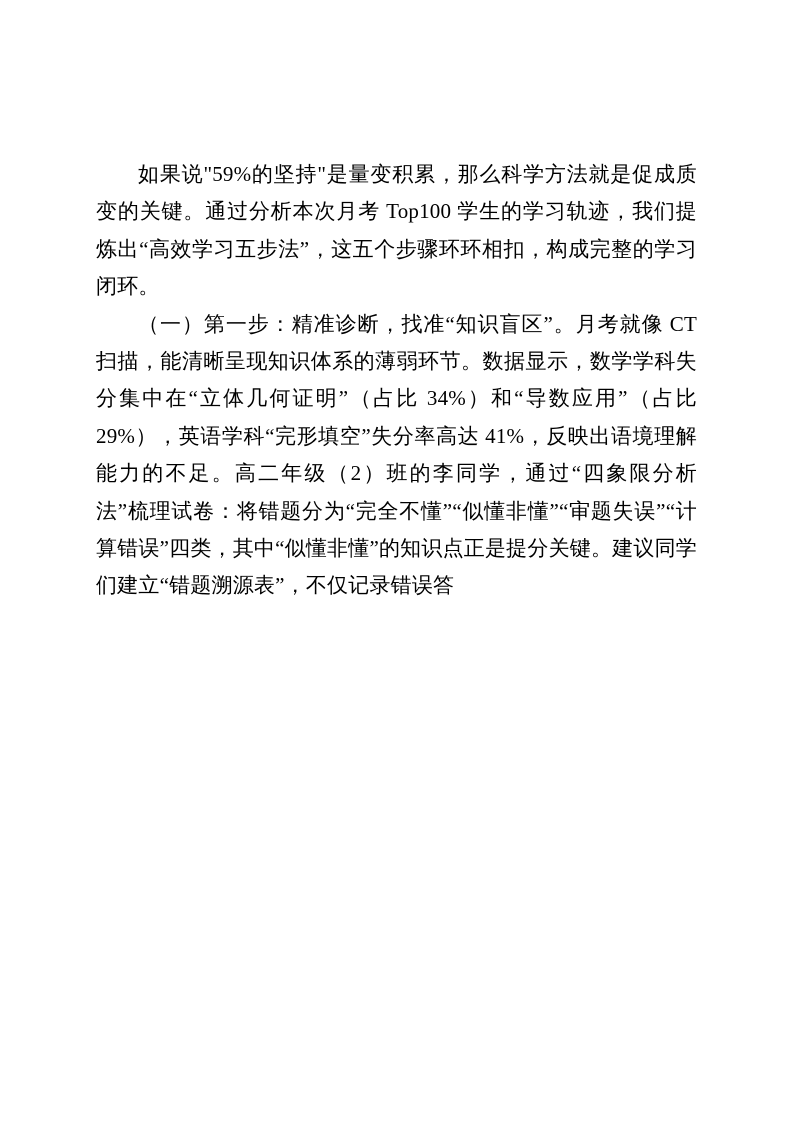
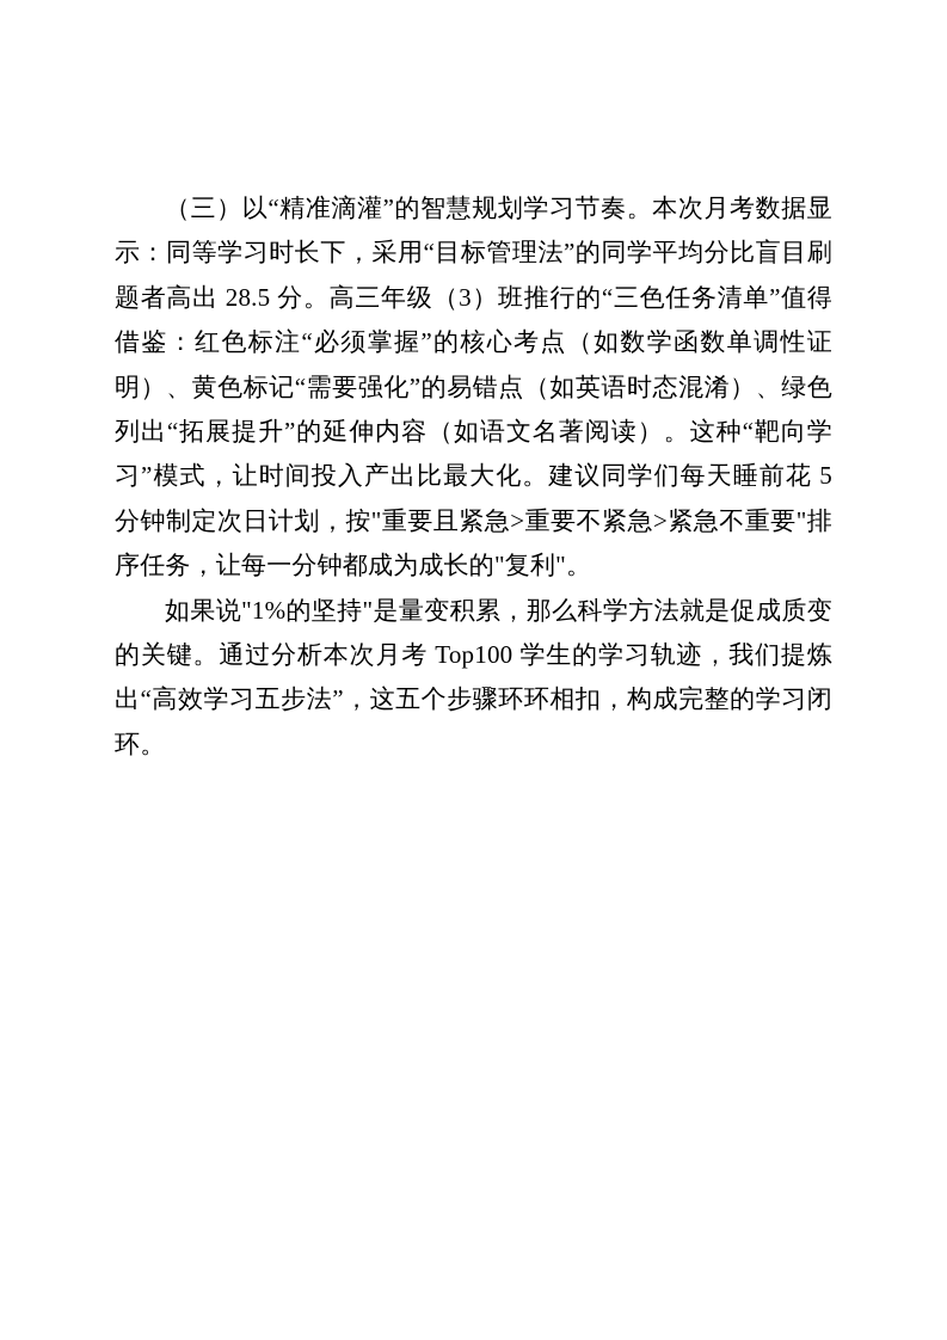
+ （三）以“精准滴灌”的智慧规划学习节奏。本次月考数据显示：同等学习时长下，采用“目标管理法”的同学平均分比盲目刷题者高出 28.5 分。高三年级（3）班推行的“三色任务清单”值得借鉴：红色标注“必须掌握”的核心考点（如数学函数单调性证明）、黄色标记“需要强化”的易错点（如英语时态混淆）、绿色列出“拓展提升”的延伸内容（如语文名著阅读）。这种“靶向学习”模式，让时间投入产出比最大化。建议同学们每天睡前花 5 分钟制定次日计划，按"重要且紧急>重要不紧急>紧急不重要"排序任务，让每一分钟都成为成长的"复利"。
- 如果说"59%的坚持"是量变积累，那么科学方法就是促成质变的关键。通过分析本次月考 Top100 学生的学习轨迹，我们提炼出“高效学习五步法”，这五个步骤环环相扣，构成完整的学习闭环。
+ 如果说"1%的坚持"是量变积累，那么科学方法就是促成质变的关键。通过分析本次月考 Top100 学生的学习轨迹，我们提炼出“高效学习五步法”，这五个步骤环环相扣，构成完整的学习闭环。
- （一）第一步：精准诊断，找准“知识盲区”。月考就像 CT 扫描，能清晰呈现知识体系的薄弱环节。数据显示，数学学科失分集中在“立体几何证明”（占比 34%）和“导数应用”（占比 29%），英语学科“完形填空”失分率高达 41%，反映出语境理解能力的不足。高二年级（2）班的李同学，通过“四象限分析法”梳理试卷：将错题分为“完全不懂”“似懂非懂”“审题失误”“计算错误”四类，其中“似懂非懂”的知识点正是提分关键。建议同学们建立“错题溯源表”，不仅记录错误答
